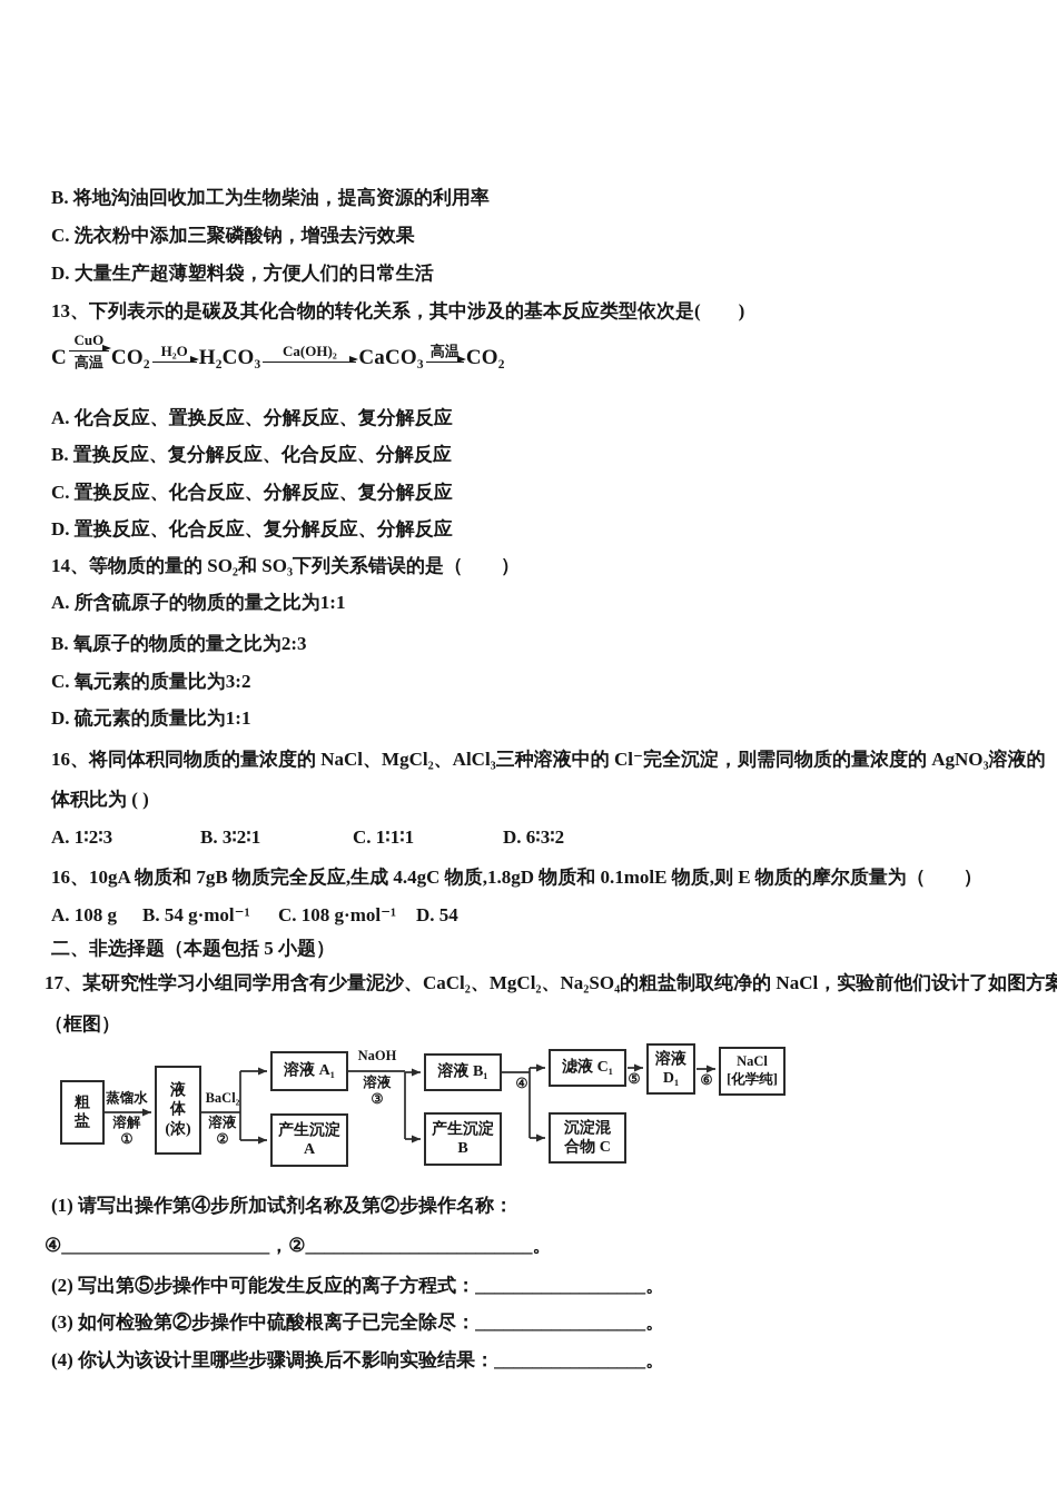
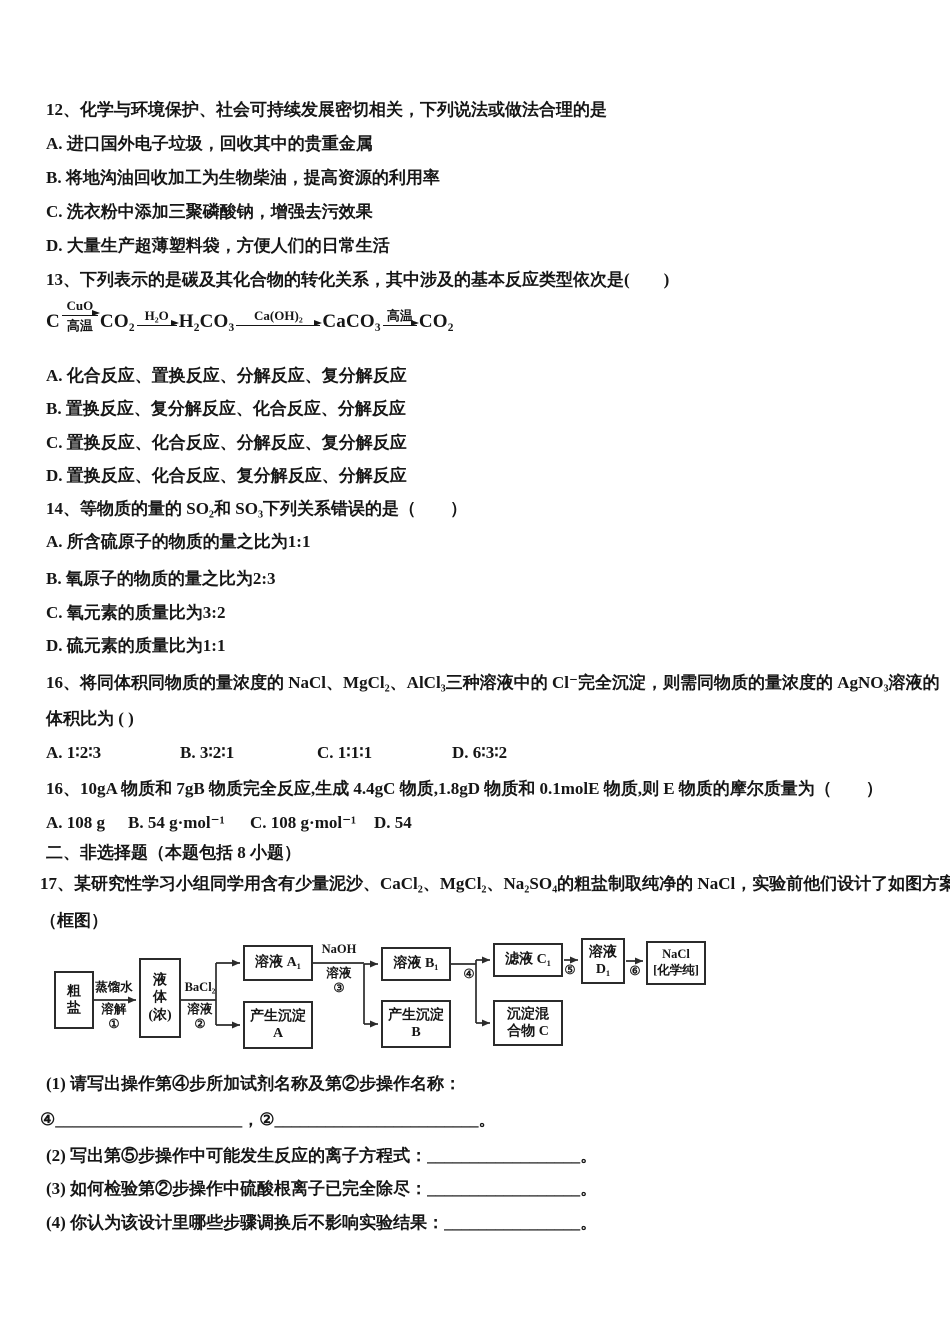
+ 12、化学与环境保护、社会可持续发展密切相关，下列说法或做法合理的是
+ A. 进口国外电子垃圾，回收其中的贵重金属
  B. 将地沟油回收加工为生物柴油，提高资源的利用率
  C. 洗衣粉中添加三聚磷酸钠，增强去污效果
  D. 大量生产超薄塑料袋，方便人们的日常生活
  13、下列表示的是碳及其化合物的转化关系，其中涉及的基本反应类型依次是( )
  C
  CuO
  高温
  CO₂
  H₂O
  H₂CO₃
  Ca(OH)₂
  CaCO₃
  高温
  CO₂
  A. 化合反应、置换反应、分解反应、复分解反应
  B. 置换反应、复分解反应、化合反应、分解反应
  C. 置换反应、化合反应、分解反应、复分解反应
  D. 置换反应、化合反应、复分解反应、分解反应
  14、等物质的量的 SO₂和 SO₃下列关系错误的是（ ）
  A. 所含硫原子的物质的量之比为1:1
  B. 氧原子的物质的量之比为2:3
  C. 氧元素的质量比为3:2
  D. 硫元素的质量比为1:1
  16、将同体积同物质的量浓度的 NaCl、MgCl₂、AlCl₃三种溶液中的 Cl⁻完全沉淀，则需同物质的量浓度的 AgNO₃溶液的
  体积比为 ( )
  A. 1∶2∶3
  B. 3∶2∶1
  C. 1∶1∶1
  D. 6∶3∶2
  16、10gA 物质和 7gB 物质完全反应,生成 4.4gC 物质,1.8gD 物质和 0.1molE 物质,则 E 物质的摩尔质量为（ ）
  A. 108 g
  B. 54 g·mol⁻¹
  C. 108 g·mol⁻¹
  D. 54
- 二、非选择题（本题包括 5 小题）
+ 二、非选择题（本题包括 8 小题）
  17、某研究性学习小组同学用含有少量泥沙、CaCl₂、MgCl₂、Na₂SO₄的粗盐制取纯净的 NaCl，实验前他们设计了如图方案
  （框图）
  粗
  盐
  液
  体
  (浓)
  溶液 A₁
  产生沉淀
  A
  溶液 B₁
  产生沉淀
  B
  滤液 C₁
  沉淀混
  合物 C
  溶液
  D₁
  NaCl
  [化学纯]
  蒸馏水
  溶解
  ①
  BaCl₂
  溶液
  ②
  NaOH
  溶液
  ③
  ④
  ⑤
  ⑥
  (1) 请写出操作第④步所加试剂名称及第②步操作名称：
  ④______________________，②________________________。
  (2) 写出第⑤步操作中可能发生反应的离子方程式：__________________。
  (3) 如何检验第②步操作中硫酸根离子已完全除尽：__________________。
  (4) 你认为该设计里哪些步骤调换后不影响实验结果：________________。
